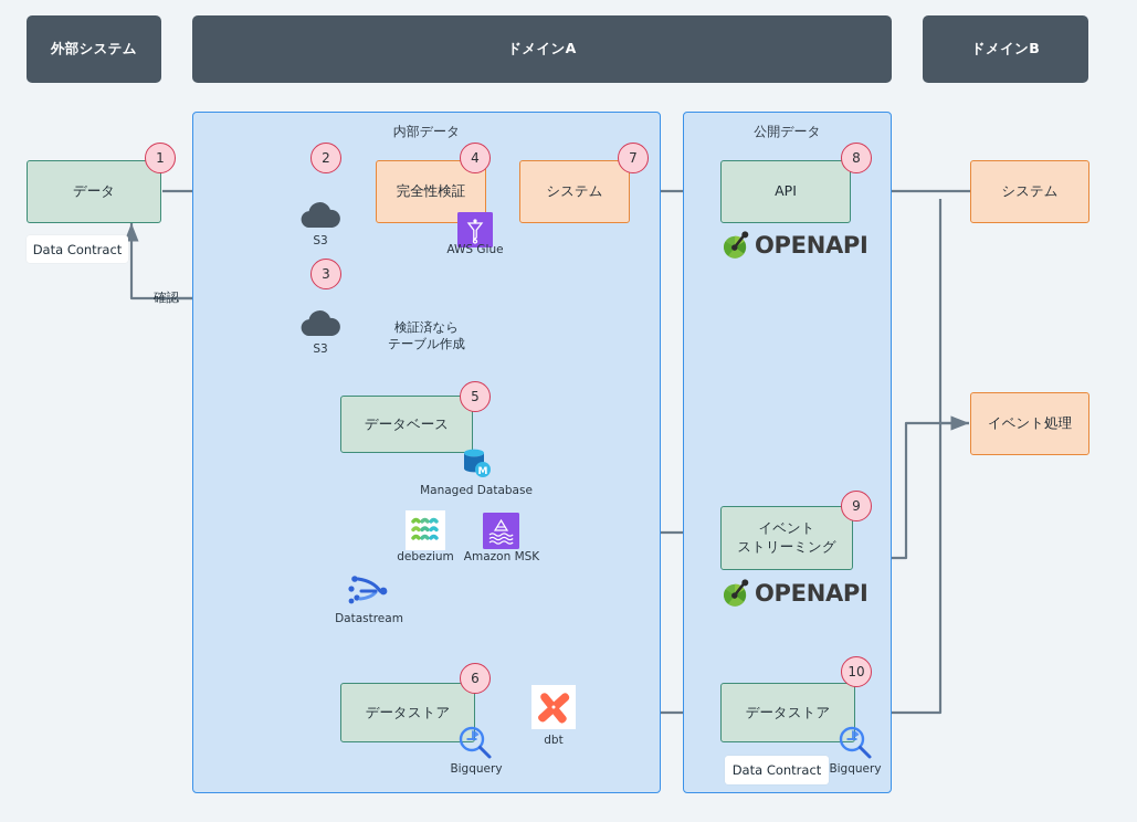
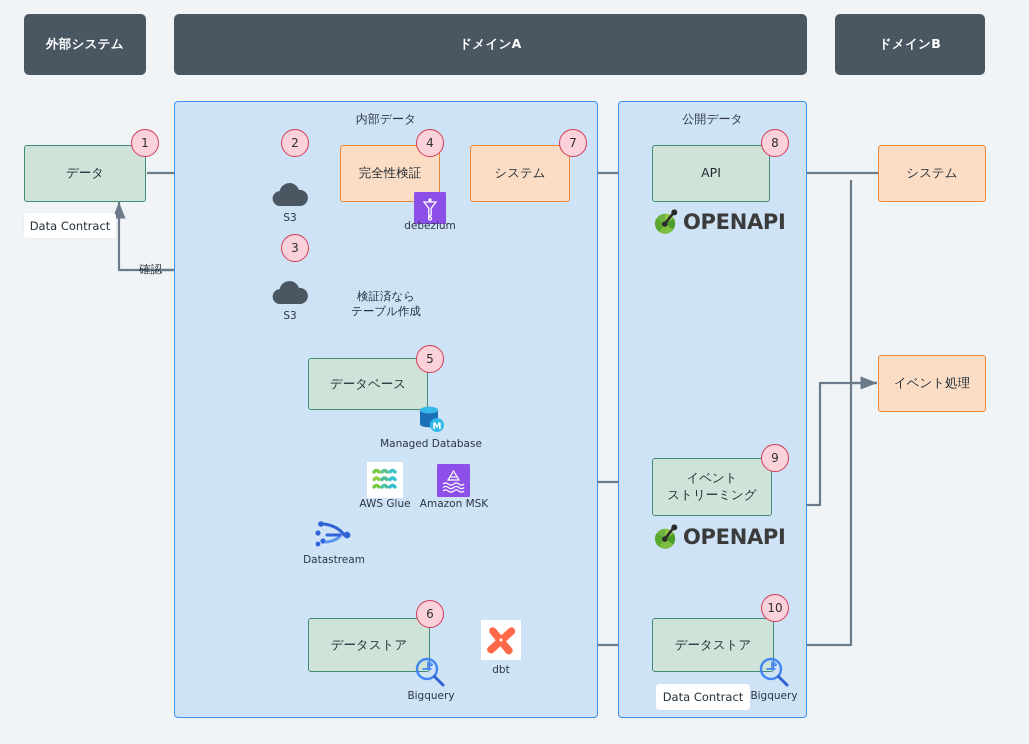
  外部システム
  ドメインA
  ドメインB
  内部データ
  公開データ
  データ
  1
  2
  S3
  3
  S3
  完全性検証
  4
- AWS Glue
+ debezium
  システム
  7
  API
  8
  OPENAPI
  システム
  データベース
  5
  M
  Managed Database
- debezium
+ AWS Glue
  Amazon MSK
  Datastream
  データストア
  6
  Bigquery
  dbt
  イベント
  ストリーミング
  9
  OPENAPI
  イベント処理
  データストア
  10
  Bigquery
  確認
  検証済なら
  テーブル作成
  Data Contract
  Data Contract
